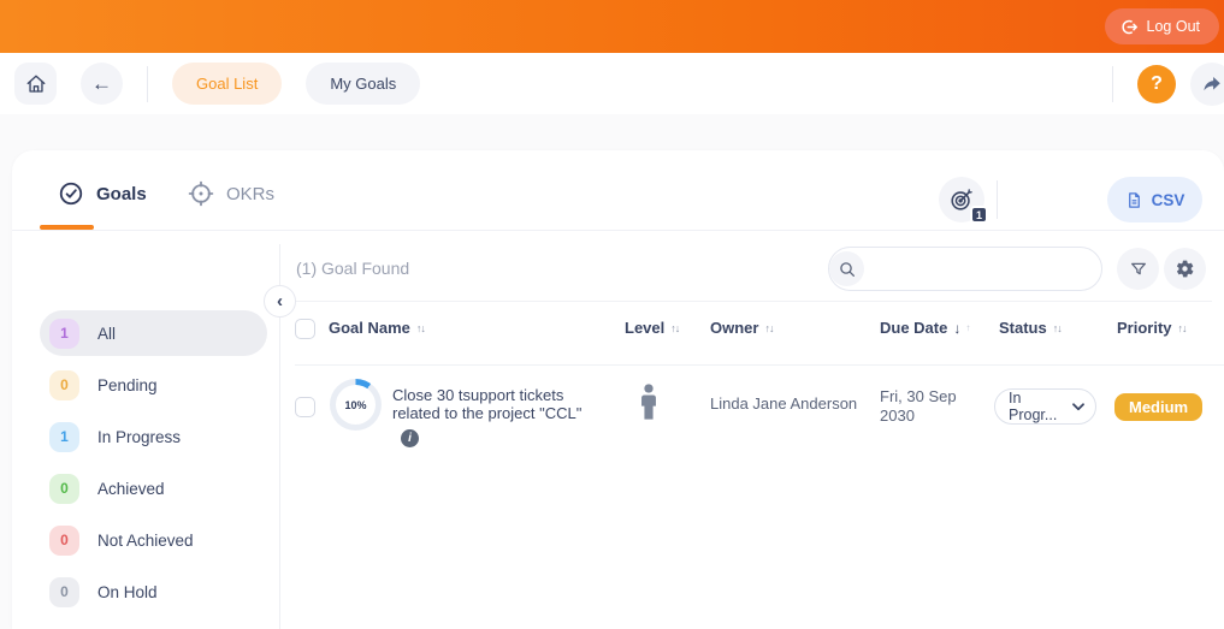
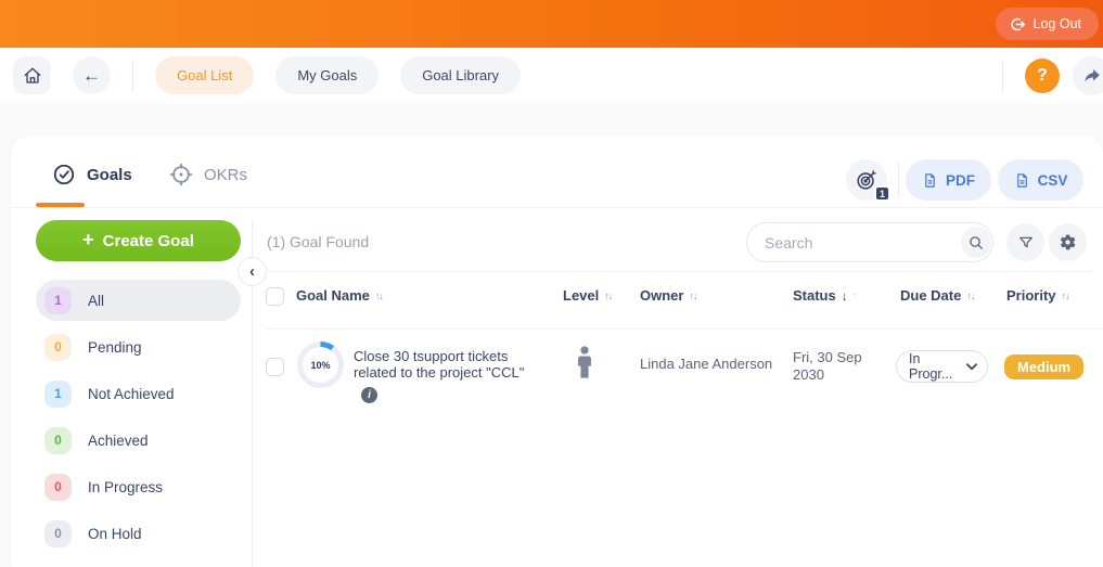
  Log Out
  ←
  Goal List
  My Goals
+ Goal Library
  ?
  Goals
  OKRs
  1
+ PDF
  CSV
+ +
+ Create Goal
  (1) Goal Found
+ Search
  1
  All
  0
  Pending
  1
- In Progress
+ Not Achieved
  0
  Achieved
  0
- Not Achieved
+ In Progress
  0
  On Hold
  ‹
  Goal Name
  ↑↓
  Level
  ↑↓
  Owner
  ↑↓
- Due Date
+ Status
  ↓
  ↑
- Status
+ Due Date
  ↑↓
  Priority
  ↑↓
  10%
  Close 30 tsupport tickets
  related to the project "CCL"i
  Linda Jane Anderson
  Fri, 30 Sep
  2030
  In Progr...
  Medium
